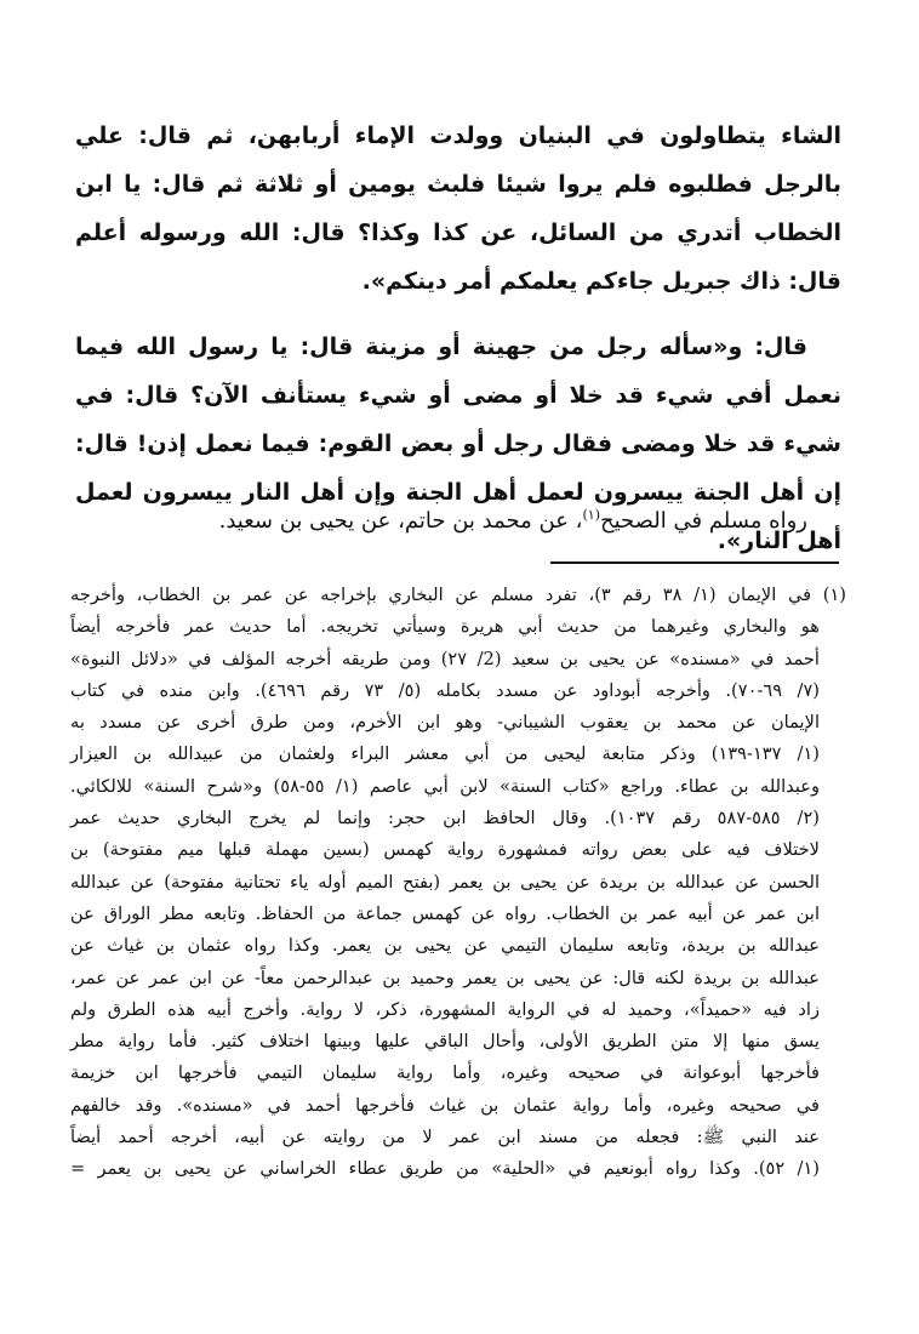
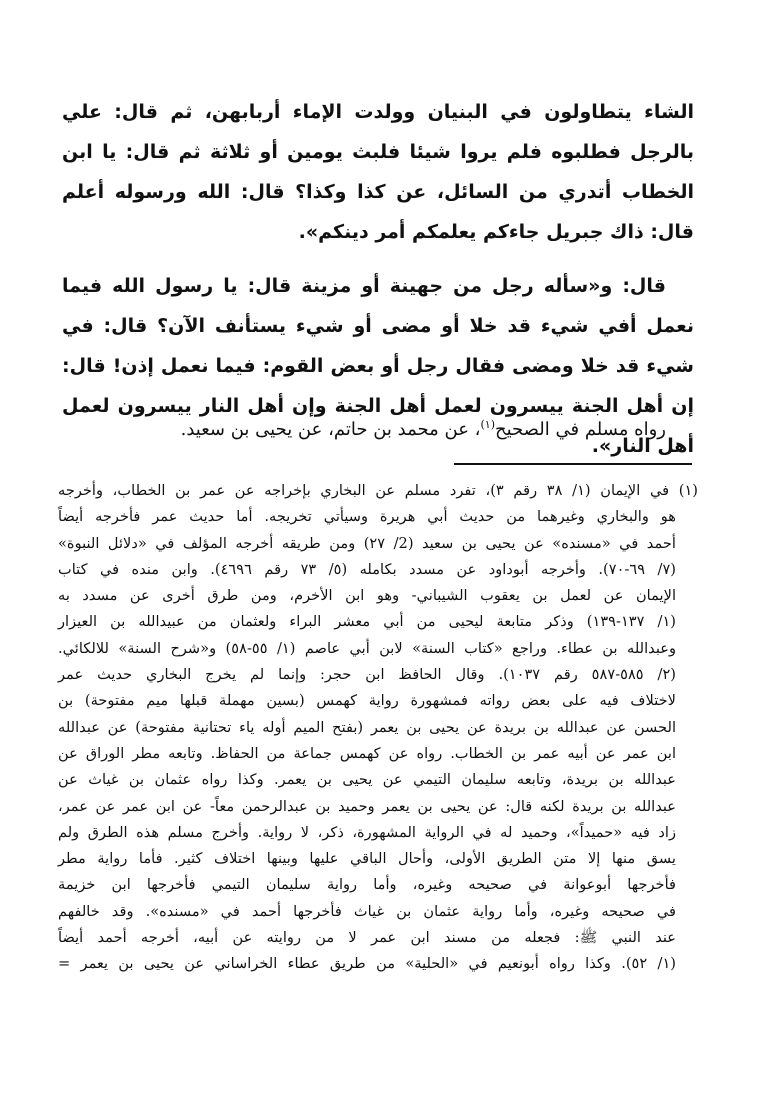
  الشاء يتطاولون في البنيان وولدت الإماء أربابهن، ثم قال: علي بالرجل فطلبوه فلم يروا شيئا فلبث يومين أو ثلاثة ثم قال: يا ابن الخطاب أتدري من السائل، عن كذا وكذا؟ قال: الله ورسوله أعلم قال: ذاك جبريل جاءكم يعلمكم أمر دينكم».
  قال: و«سأله رجل من جهينة أو مزينة قال: يا رسول الله فيما نعمل أفي شيء قد خلا أو مضى أو شيء يستأنف الآن؟ قال: في شيء قد خلا ومضى فقال رجل أو بعض القوم: فيما نعمل إذن! قال: إن أهل الجنة ييسرون لعمل أهل الجنة وإن أهل النار ييسرون لعمل أهل النار».
  رواه مسلم في الصحيح(١)، عن محمد بن حاتم، عن يحيى بن سعيد.
  (١) في الإيمان (١/ ٣٨ رقم ٣)، تفرد مسلم عن البخاري بإخراجه عن عمر بن الخطاب، وأخرجه
  هو والبخاري وغيرهما من حديث أبي هريرة وسيأتي تخريجه. أما حديث عمر فأخرجه أيضاً
  أحمد في «مسنده» عن يحيى بن سعيد (2/ ٢٧) ومن طريقه أخرجه المؤلف في «دلائل النبوة»
  (٧/ ٦٩-٧٠). وأخرجه أبوداود عن مسدد بكامله (٥/ ٧٣ رقم ٤٦٩٦). وابن منده في كتاب
- الإيمان عن محمد بن يعقوب الشيباني- وهو ابن الأخرم، ومن طرق أخرى عن مسدد به
+ الإيمان عن لعمل بن يعقوب الشيباني- وهو ابن الأخرم، ومن طرق أخرى عن مسدد به
  (١/ ١٣٧-١٣٩) وذكر متابعة ليحيى من أبي معشر البراء ولعثمان من عبيدالله بن العيزار
  وعبدالله بن عطاء. وراجع «كتاب السنة» لابن أبي عاصم (١/ ٥٥-٥٨) و«شرح السنة» للالكائي.
  (٢/ ٥٨٥-٥٨٧ رقم ١٠٣٧). وقال الحافظ ابن حجر: وإنما لم يخرج البخاري حديث عمر
  لاختلاف فيه على بعض رواته فمشهورة رواية كهمس (بسين مهملة قبلها ميم مفتوحة) بن
  الحسن عن عبدالله بن بريدة عن يحيى بن يعمر (بفتح الميم أوله ياء تحتانية مفتوحة) عن عبدالله
  ابن عمر عن أبيه عمر بن الخطاب. رواه عن كهمس جماعة من الحفاظ. وتابعه مطر الوراق عن
  عبدالله بن بريدة، وتابعه سليمان التيمي عن يحيى بن يعمر. وكذا رواه عثمان بن غياث عن
  عبدالله بن بريدة لكنه قال: عن يحيى بن يعمر وحميد بن عبدالرحمن معاً- عن ابن عمر عن عمر،
- زاد فيه «حميداً»، وحميد له في الرواية المشهورة، ذكر، لا رواية. وأخرج أبيه هذه الطرق ولم
+ زاد فيه «حميداً»، وحميد له في الرواية المشهورة، ذكر، لا رواية. وأخرج مسلم هذه الطرق ولم
  يسق منها إلا متن الطريق الأولى، وأحال الباقي عليها وبينها اختلاف كثير. فأما رواية مطر
  فأخرجها أبوعوانة في صحيحه وغيره، وأما رواية سليمان التيمي فأخرجها ابن خزيمة
  في صحيحه وغيره، وأما رواية عثمان بن غياث فأخرجها أحمد في «مسنده». وقد خالفهم
  عند النبي ﷺ: فجعله من مسند ابن عمر لا من روايته عن أبيه، أخرجه أحمد أيضاً
  (١/ ٥٢). وكذا رواه أبونعيم في «الحلية» من طريق عطاء الخراساني عن يحيى بن يعمر =
